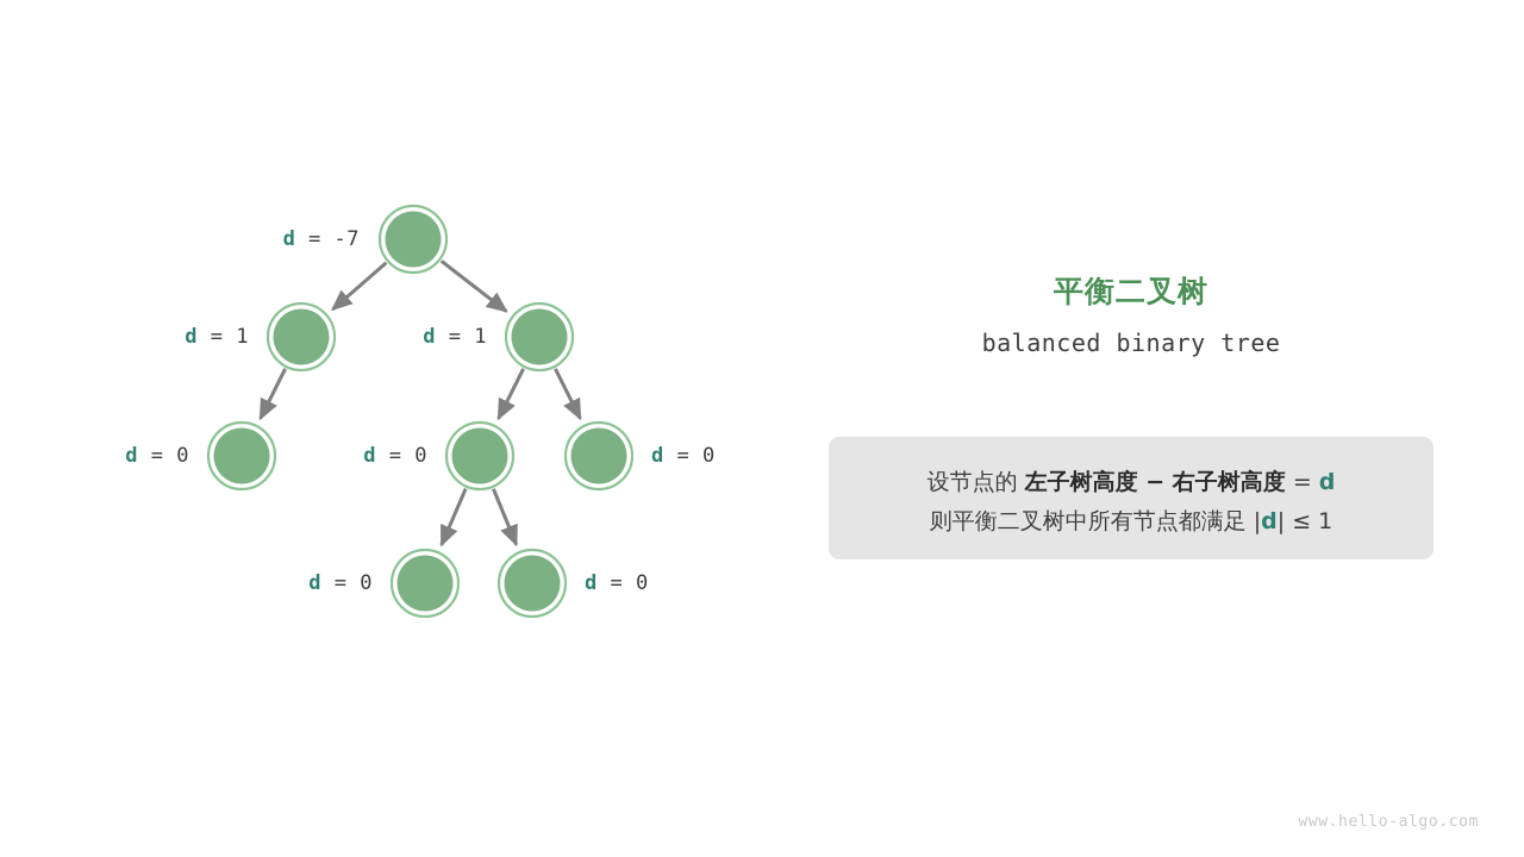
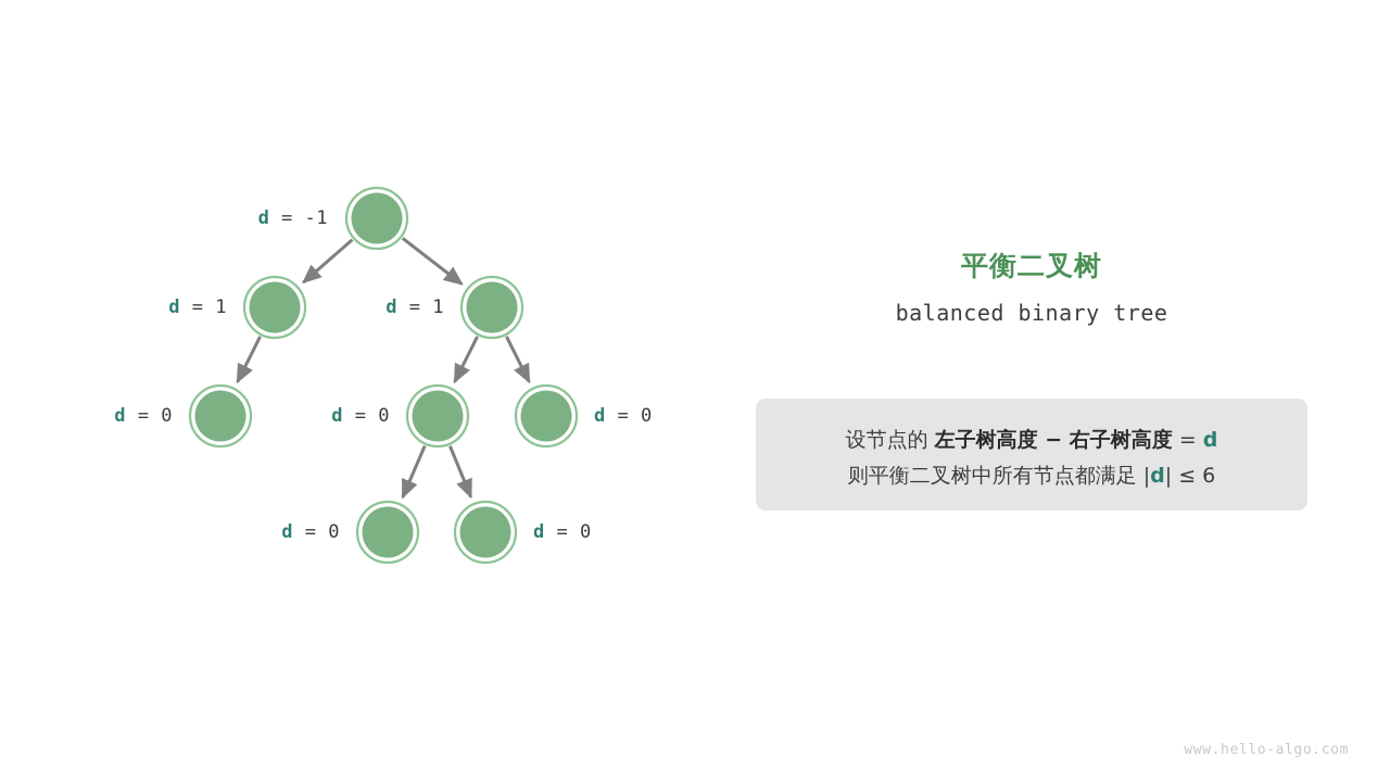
- d = -7
+ d = -1
  d = 1
  d = 1
  d = 0
  d = 0
  d = 0
  d = 0
  d = 0
  平衡二叉树
  balanced binary tree
  设节点的 左子树高度 − 右子树高度 = d
- 则平衡二叉树中所有节点都满足 |d| ≤ 1
+ 则平衡二叉树中所有节点都满足 |d| ≤ 6
  www.hello-algo.com
